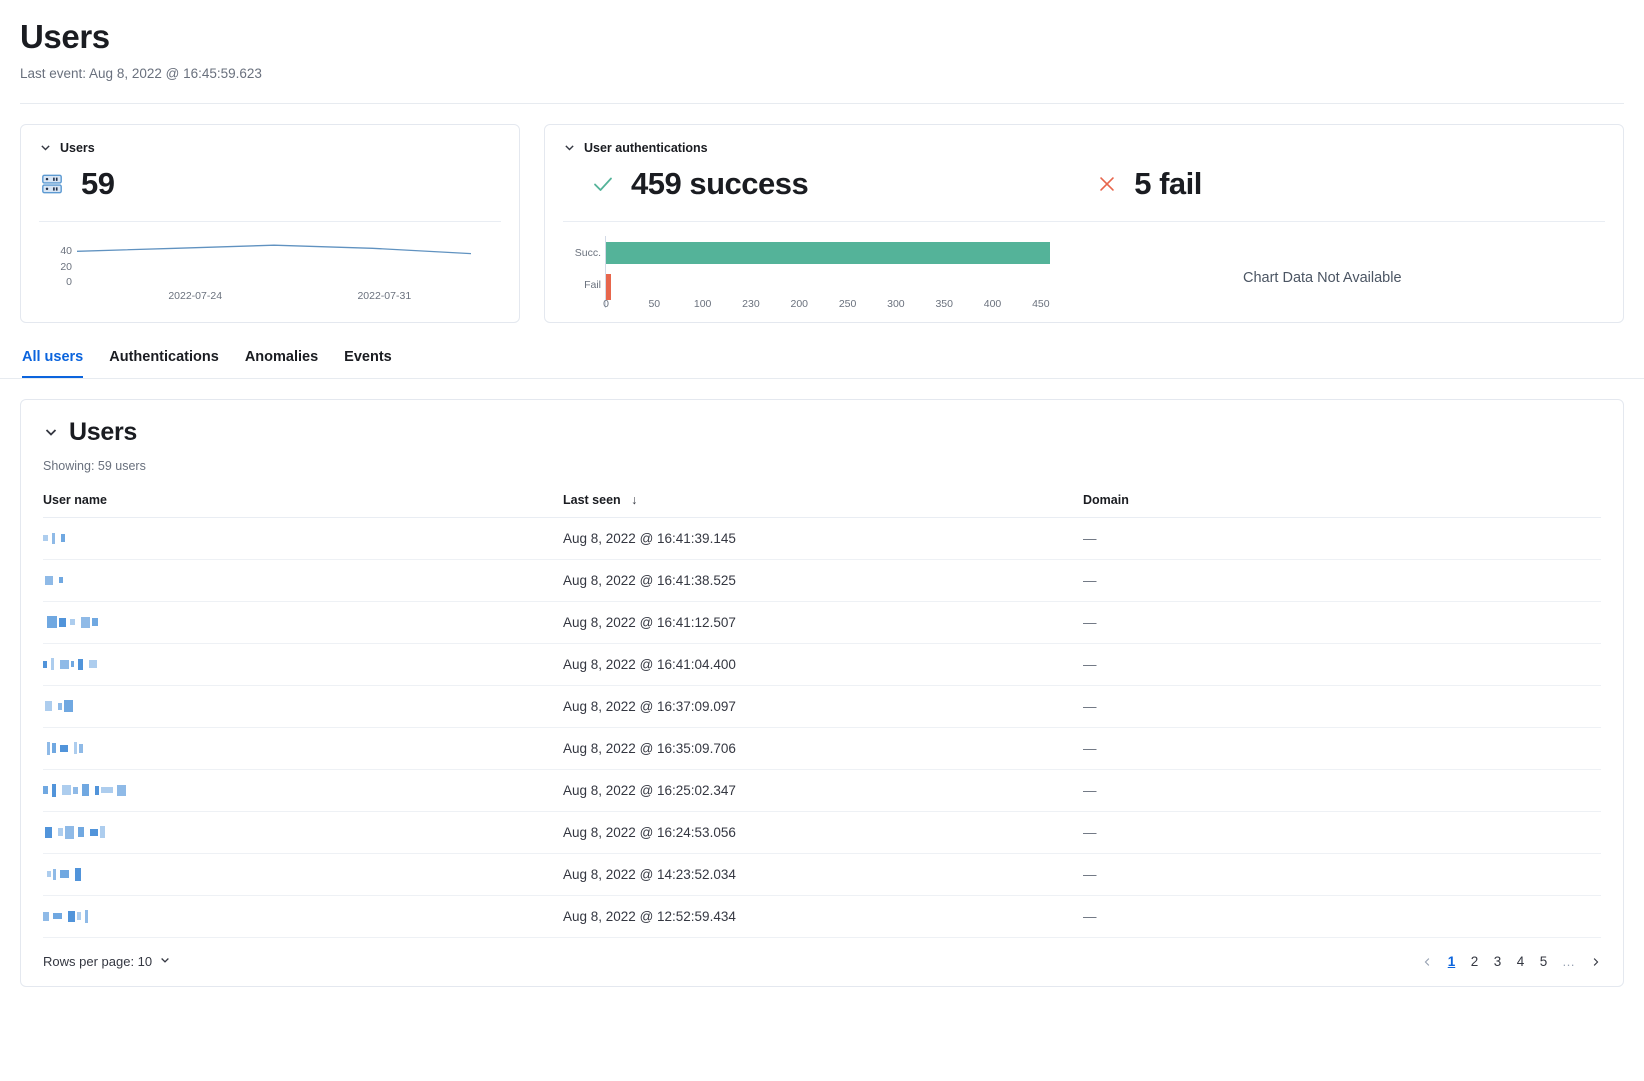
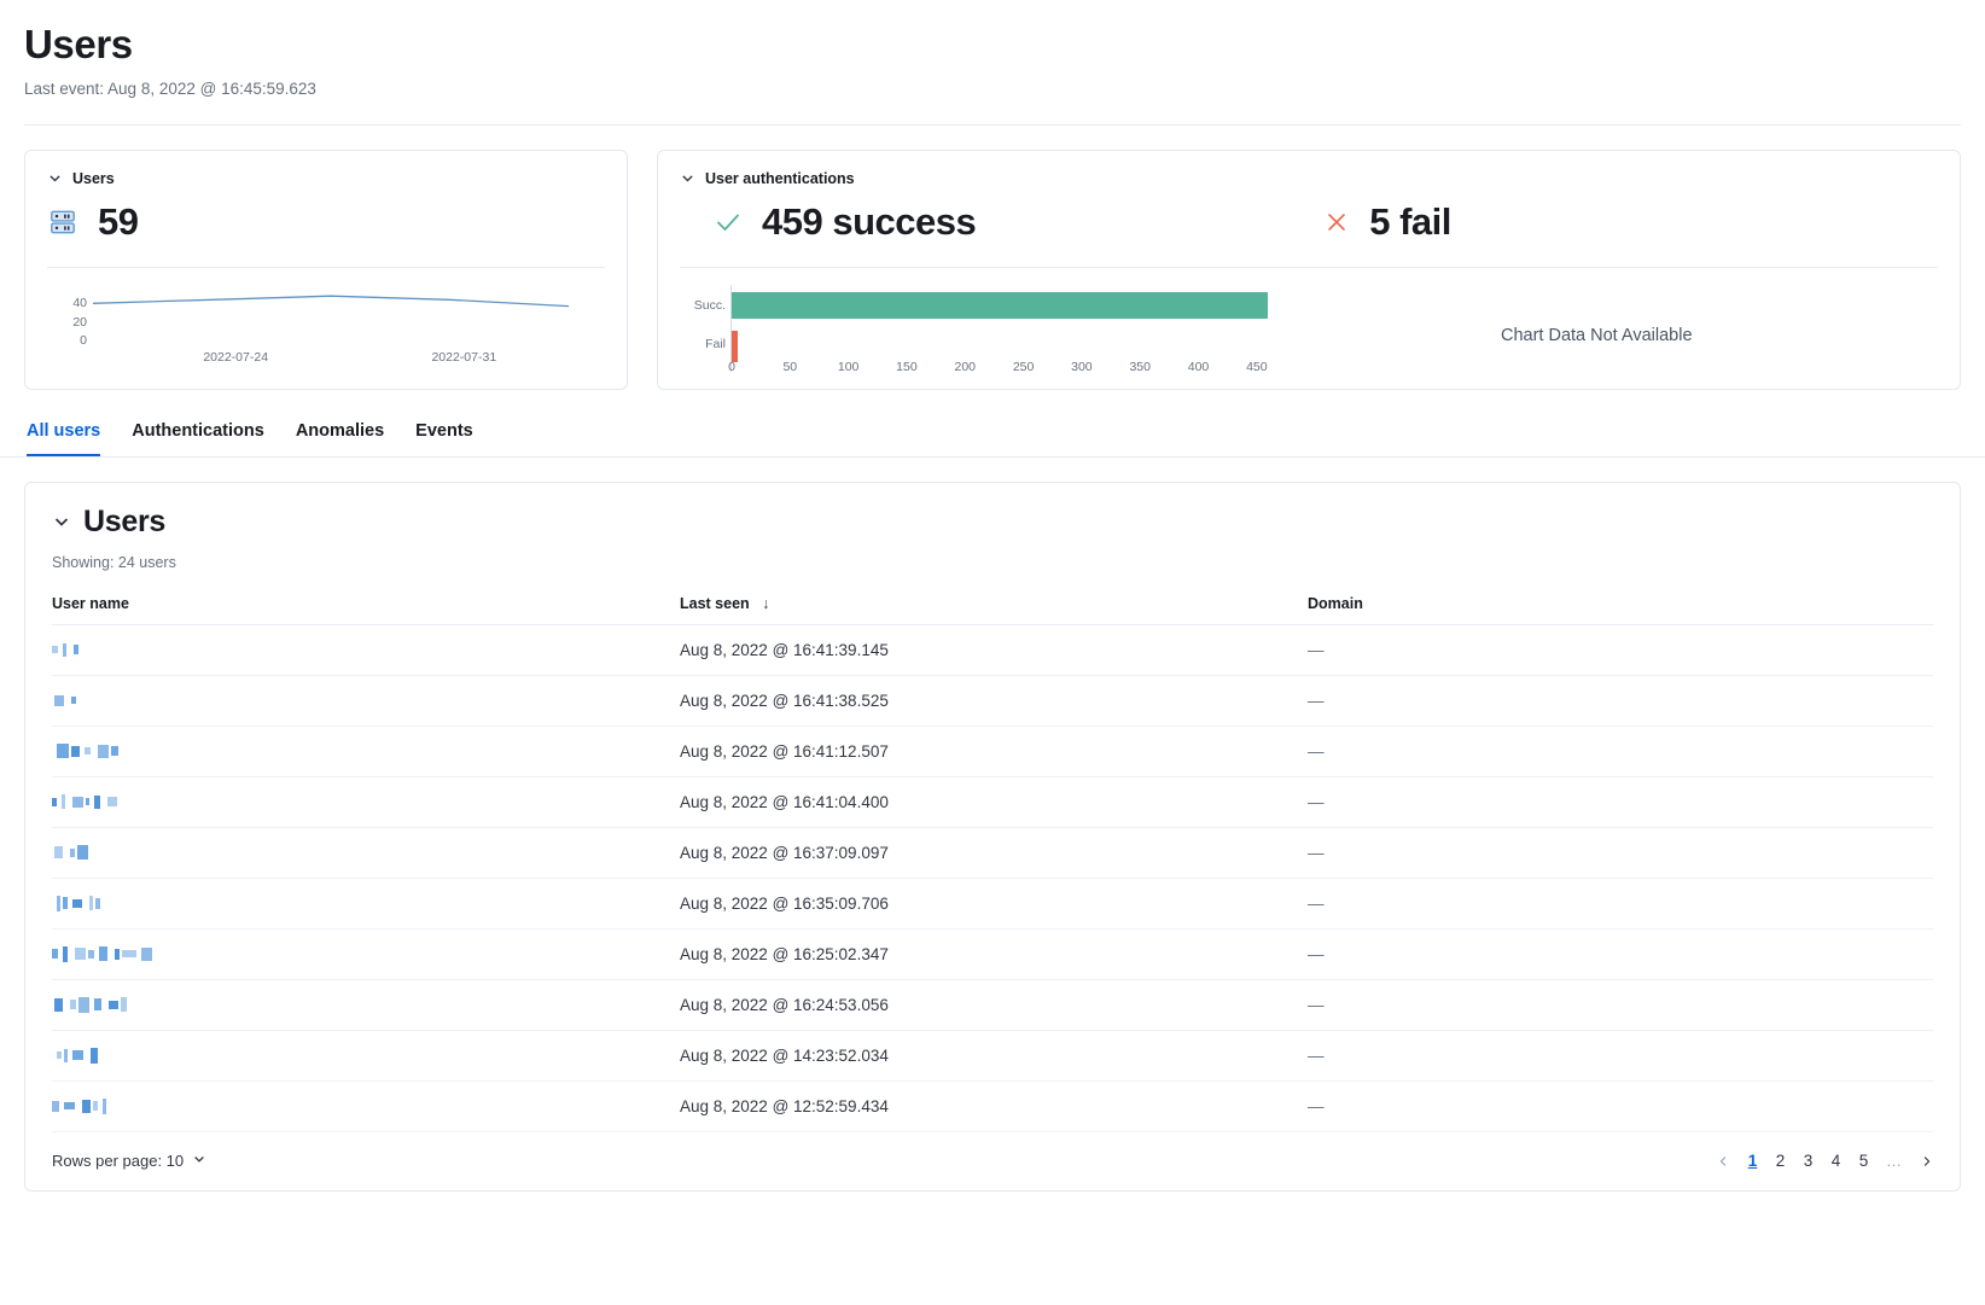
  Users
  Last event: Aug 8, 2022 @ 16:45:59.623
  Users
  59
  0
  20
  40
  2022-07-24
  2022-07-31
  User authentications
  459 success
  5 fail
  Succ.
  Fail
  0
  50
  100
- 230
+ 150
  200
  250
  300
  350
  400
  450
  Chart Data Not Available
  All users
  Authentications
  Anomalies
  Events
  Users
- Showing: 59 users
+ Showing: 24 users
  User name	Last seen ↓	Domain
  	Aug 8, 2022 @ 16:41:39.145	—
  	Aug 8, 2022 @ 16:41:38.525	—
  	Aug 8, 2022 @ 16:41:12.507	—
  	Aug 8, 2022 @ 16:41:04.400	—
  	Aug 8, 2022 @ 16:37:09.097	—
  	Aug 8, 2022 @ 16:35:09.706	—
  	Aug 8, 2022 @ 16:25:02.347	—
  	Aug 8, 2022 @ 16:24:53.056	—
  	Aug 8, 2022 @ 14:23:52.034	—
  	Aug 8, 2022 @ 12:52:59.434	—
  Rows per page: 10
  1
  2
  3
  4
  5
  …
